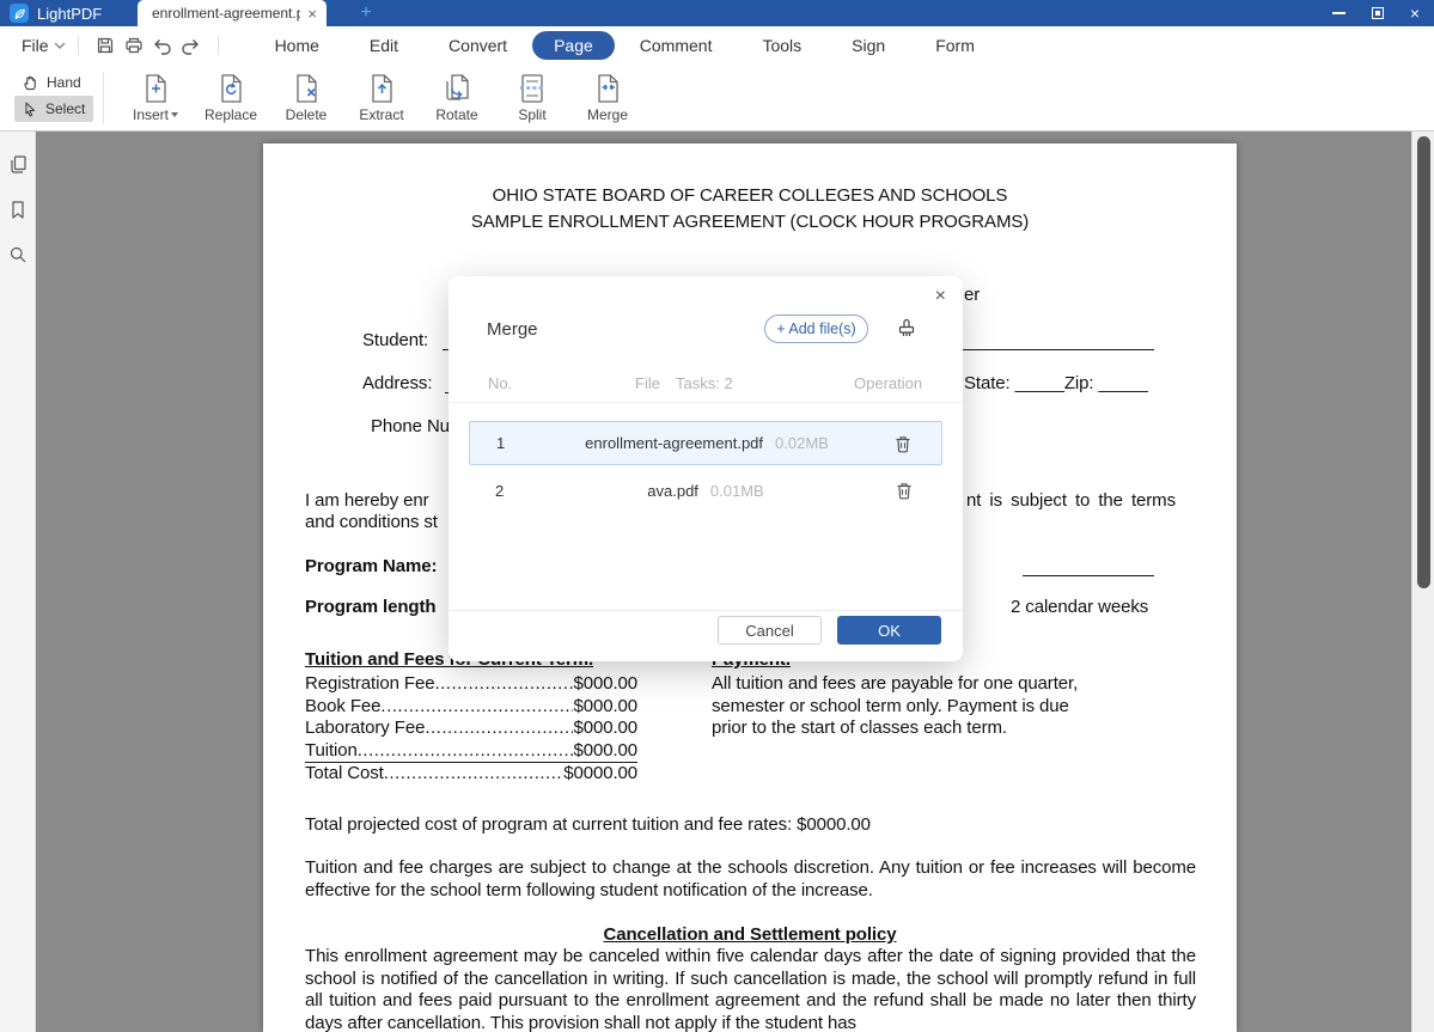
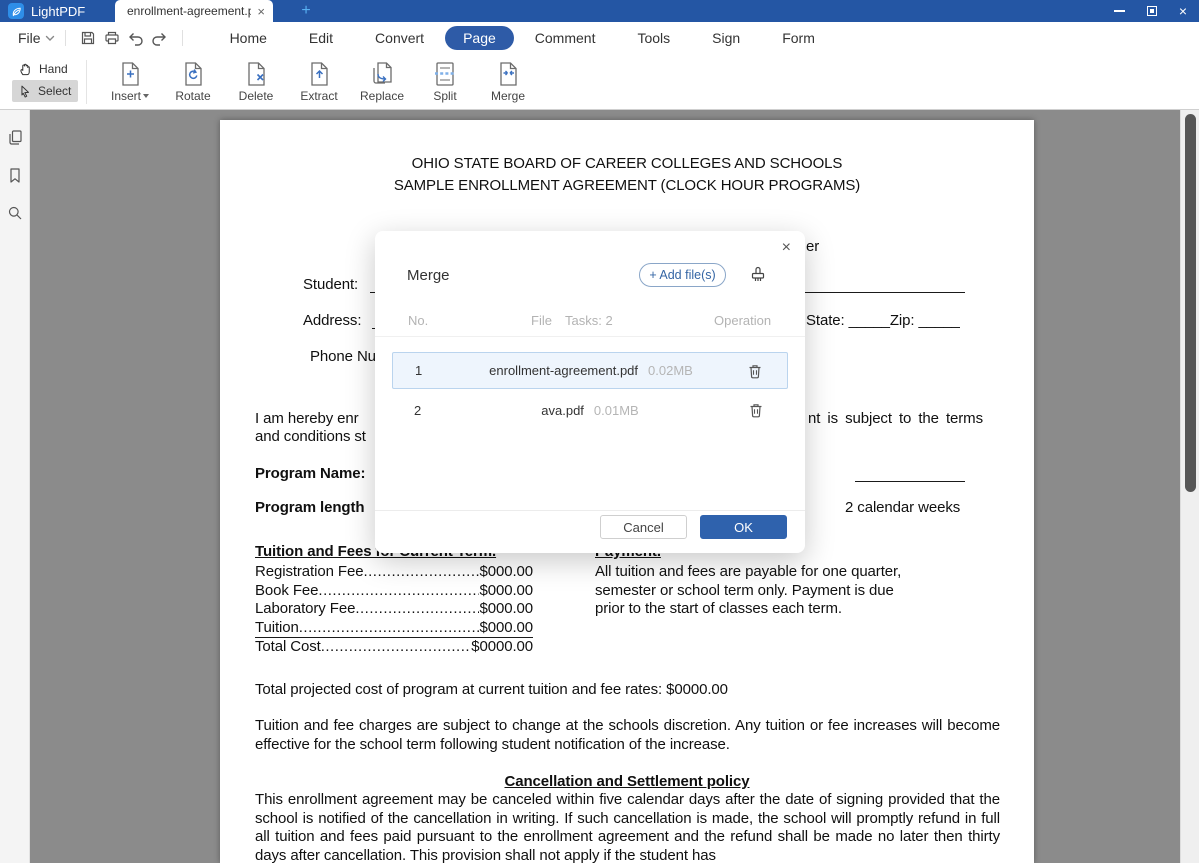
  LightPDF
  enrollment-agreement.p
  ×
  +
  ×
  File
  Home
  Edit
  Convert
  Page
  Comment
  Tools
  Sign
  Form
  Hand
  Select
  Insert
- Replace
+ Rotate
  Delete
  Extract
- Rotate
+ Replace
  Split
  Merge
  OHIO STATE BOARD OF CAREER COLLEGES AND SCHOOLS
  SAMPLE ENROLLMENT AGREEMENT (CLOCK HOUR PROGRAMS)
  er
  Student:
  Address:
  State: _____Zip: _____
  Phone Nu
  I am hereby enr
  nt is subject to the terms
  and conditions st
  Program Name:
  Program length
  2 calendar weeks
  Registration Fee
  $000.00
  Book Fee
  $000.00
  Laboratory Fee
  $000.00
  Tuition
  $000.00
  Total Cost
  $0000.00
  All tuition and fees are payable for one quarter, semester or school term only. Payment is due prior to the start of classes each term.
  Total projected cost of program at current tuition and fee rates: $0000.00
  Tuition and fee charges are subject to change at the schools discretion. Any tuition or fee increases will become effective for the school term following student notification of the increase.
  Cancellation and Settlement policy
  This enrollment agreement may be canceled within five calendar days after the date of signing provided that the school is notified of the cancellation in writing. If such cancellation is made, the school will promptly refund in full all tuition and fees paid pursuant to the enrollment agreement and the refund shall be made no later then thirty days after cancellation. This provision shall not apply if the student has
  ×
  Merge
  + Add file(s)
  No.
  File
  Tasks: 2
  Operation
  1
  enrollment-agreement.pdf 0.02MB
  2
  ava.pdf 0.01MB
  Cancel
  OK
